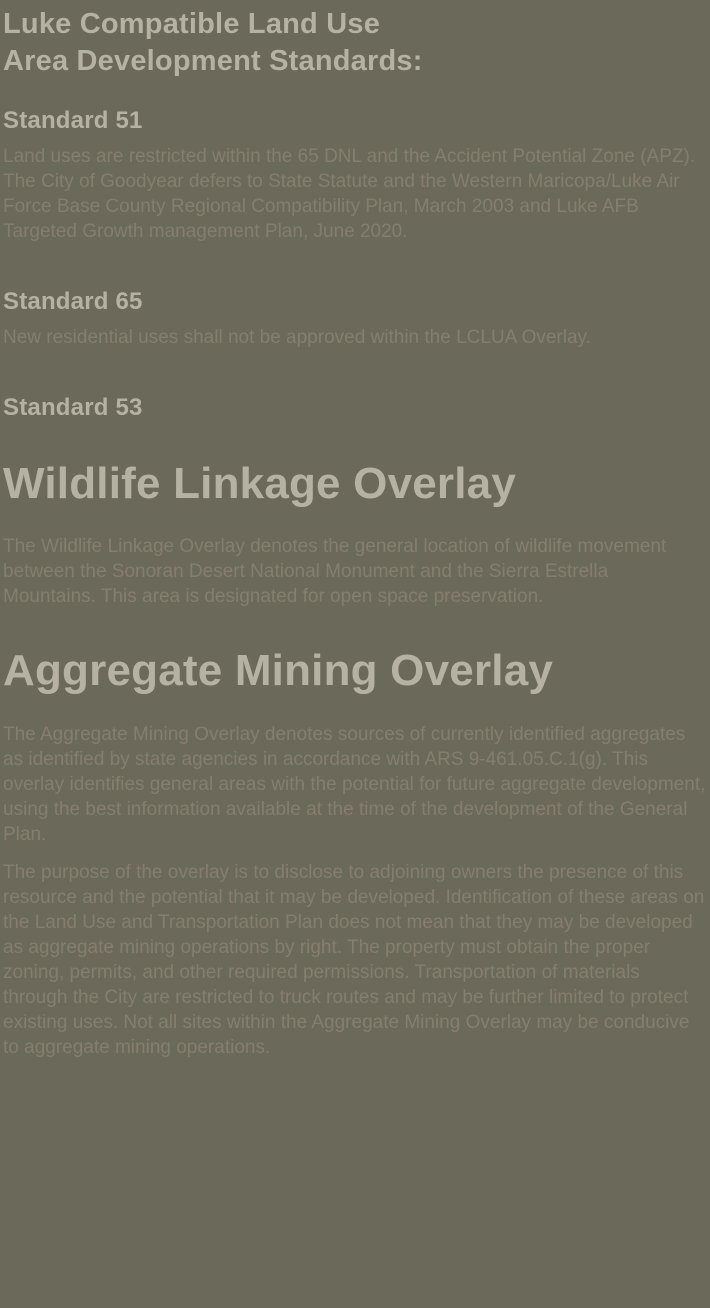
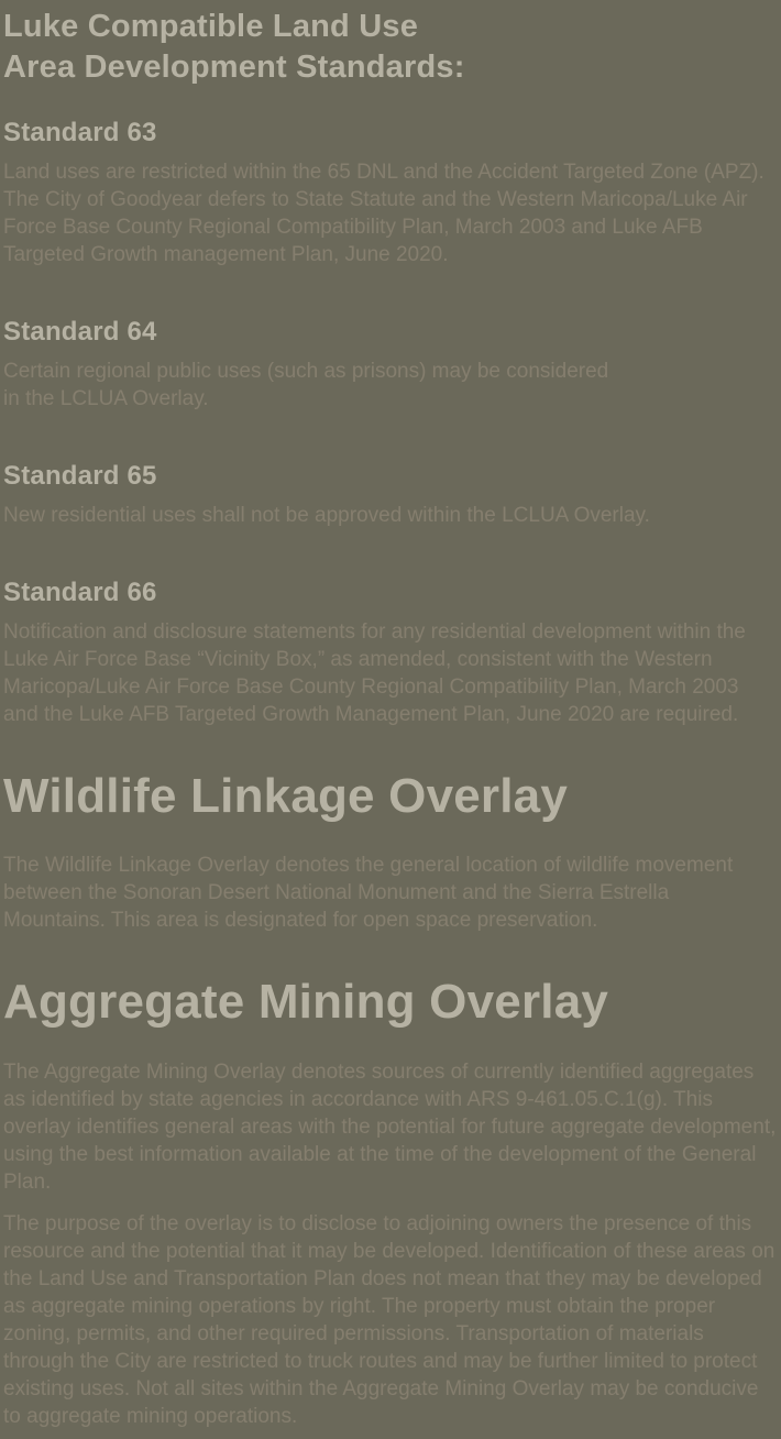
  Luke Compatible Land Use
  Area Development Standards:
- Standard 51
+ Standard 63
- Land uses are restricted within the 65 DNL and the Accident Potential Zone (APZ). The City of Goodyear defers to State Statute and the Western Maricopa/Luke Air Force Base County Regional Compatibility Plan, March 2003 and Luke AFB Targeted Growth management Plan, June 2020.
+ Land uses are restricted within the 65 DNL and the Accident Targeted Zone (APZ). The City of Goodyear defers to State Statute and the Western Maricopa/Luke Air Force Base County Regional Compatibility Plan, March 2003 and Luke AFB Targeted Growth management Plan, June 2020.
+ Standard 64
+ Certain regional public uses (such as prisons) may be considered
+ in the LCLUA Overlay.
  Standard 65
  New residential uses shall not be approved within the LCLUA Overlay.
- Standard 53
+ Standard 66
+ Notification and disclosure statements for any residential development within the Luke Air Force Base “Vicinity Box,” as amended, consistent with the Western Maricopa/Luke Air Force Base County Regional Compatibility Plan, March 2003 and the Luke AFB Targeted Growth Management Plan, June 2020 are required.
  Wildlife Linkage Overlay
  The Wildlife Linkage Overlay denotes the general location of wildlife movement between the Sonoran Desert National Monument and the Sierra Estrella Mountains. This area is designated for open space preservation.
  Aggregate Mining Overlay
  The Aggregate Mining Overlay denotes sources of currently identified aggregates as identified by state agencies in accordance with ARS 9-461.05.C.1(g). This overlay identifies general areas with the potential for future aggregate development, using the best information available at the time of the development of the General Plan.
  The purpose of the overlay is to disclose to adjoining owners the presence of this resource and the potential that it may be developed. Identification of these areas on the Land Use and Transportation Plan does not mean that they may be developed as aggregate mining operations by right. The property must obtain the proper zoning, permits, and other required permissions. Transportation of materials through the City are restricted to truck routes and may be further limited to protect existing uses. Not all sites within the Aggregate Mining Overlay may be conducive to aggregate mining operations.
